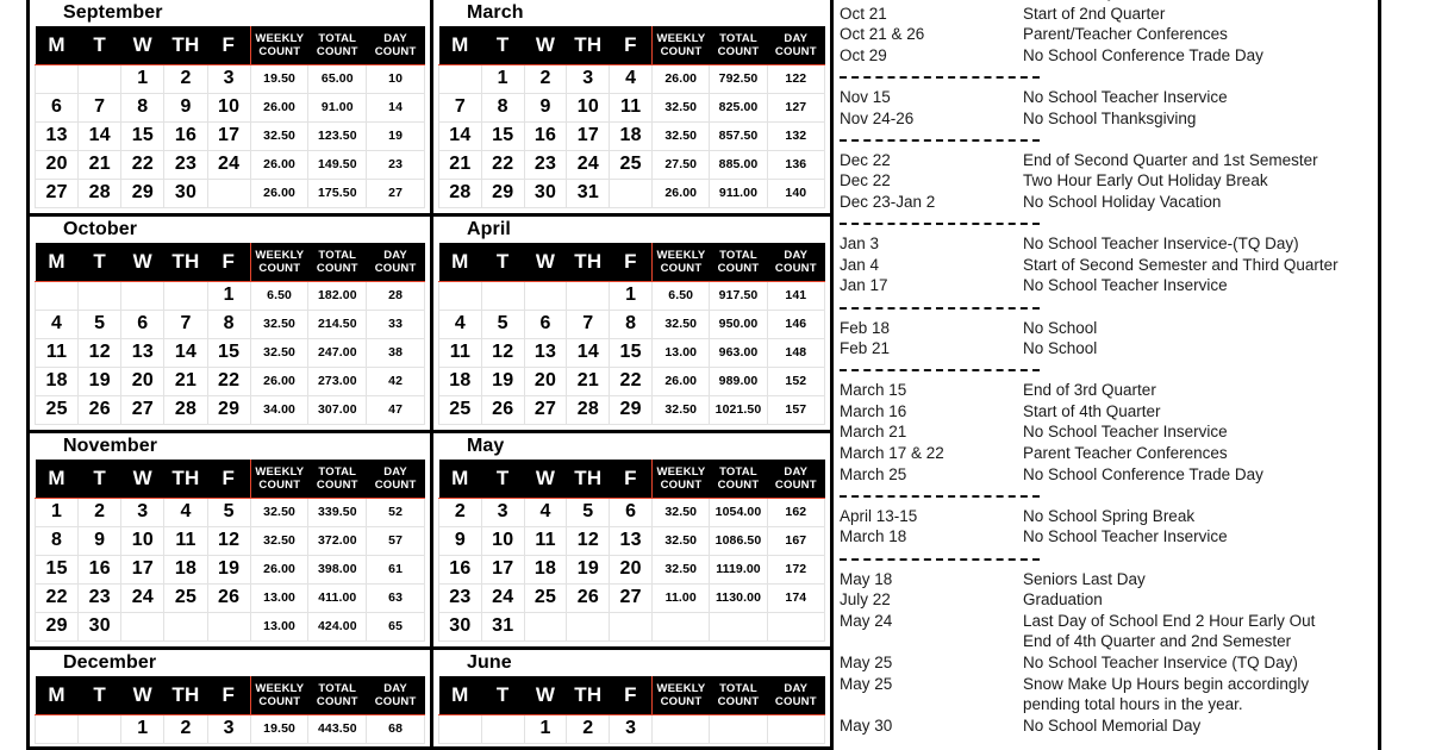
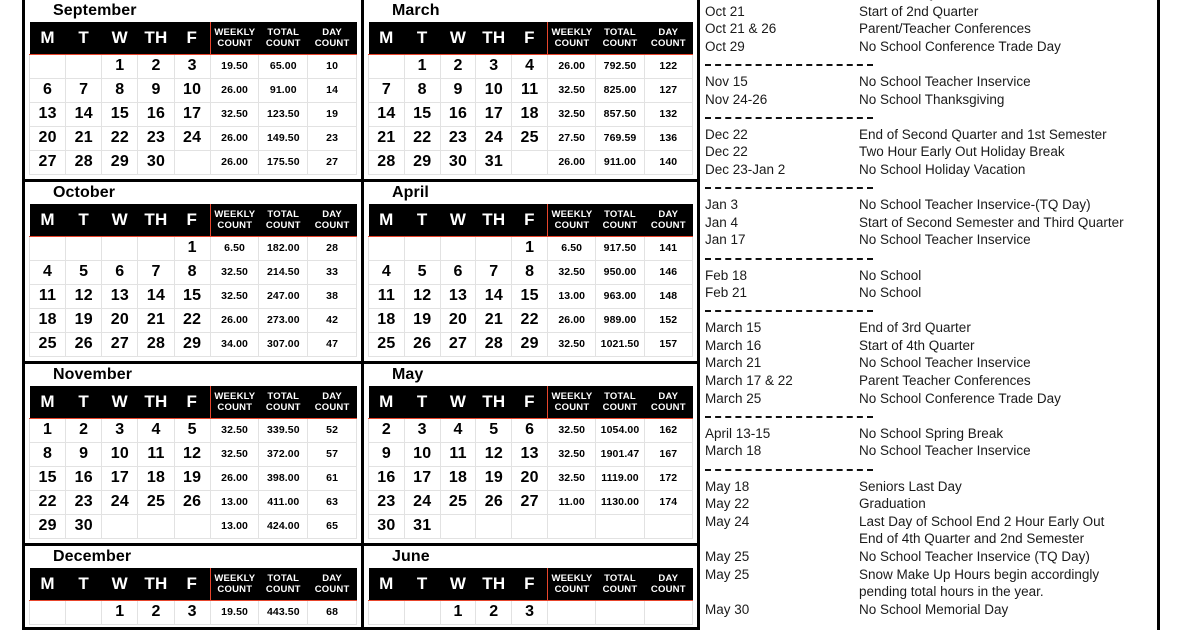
  September
  M	T	W	TH	F	WEEKLYCOUNT	TOTALCOUNT	DAYCOUNT
  		1	2	3	19.50	65.00	10
  6	7	8	9	10	26.00	91.00	14
  13	14	15	16	17	32.50	123.50	19
  20	21	22	23	24	26.00	149.50	23
  27	28	29	30		26.00	175.50	27
  October
  M	T	W	TH	F	WEEKLYCOUNT	TOTALCOUNT	DAYCOUNT
  				1	6.50	182.00	28
  4	5	6	7	8	32.50	214.50	33
  11	12	13	14	15	32.50	247.00	38
  18	19	20	21	22	26.00	273.00	42
  25	26	27	28	29	34.00	307.00	47
  November
  M	T	W	TH	F	WEEKLYCOUNT	TOTALCOUNT	DAYCOUNT
  1	2	3	4	5	32.50	339.50	52
  8	9	10	11	12	32.50	372.00	57
  15	16	17	18	19	26.00	398.00	61
  22	23	24	25	26	13.00	411.00	63
  29	30				13.00	424.00	65
  December
  M	T	W	TH	F	WEEKLYCOUNT	TOTALCOUNT	DAYCOUNT
  		1	2	3	19.50	443.50	68
  March
  M	T	W	TH	F	WEEKLYCOUNT	TOTALCOUNT	DAYCOUNT
  	1	2	3	4	26.00	792.50	122
  7	8	9	10	11	32.50	825.00	127
  14	15	16	17	18	32.50	857.50	132
- 21	22	23	24	25	27.50	885.00	136
+ 21	22	23	24	25	27.50	769.59	136
  28	29	30	31		26.00	911.00	140
  April
  M	T	W	TH	F	WEEKLYCOUNT	TOTALCOUNT	DAYCOUNT
  				1	6.50	917.50	141
  4	5	6	7	8	32.50	950.00	146
  11	12	13	14	15	13.00	963.00	148
  18	19	20	21	22	26.00	989.00	152
  25	26	27	28	29	32.50	1021.50	157
  May
  M	T	W	TH	F	WEEKLYCOUNT	TOTALCOUNT	DAYCOUNT
  2	3	4	5	6	32.50	1054.00	162
- 9	10	11	12	13	32.50	1086.50	167
+ 9	10	11	12	13	32.50	1901.47	167
  16	17	18	19	20	32.50	1119.00	172
  23	24	25	26	27	11.00	1130.00	174
  30	31
  June
  M	T	W	TH	F	WEEKLYCOUNT	TOTALCOUNT	DAYCOUNT
  		1	2	3
  Oct 21
  Start of 2nd Quarter
  Oct 21 & 26
  Parent/Teacher Conferences
  Oct 29
  No School Conference Trade Day
  Nov 15
  No School Teacher Inservice
  Nov 24-26
  No School Thanksgiving
  Dec 22
  End of Second Quarter and 1st Semester
  Dec 22
  Two Hour Early Out Holiday Break
  Dec 23-Jan 2
  No School Holiday Vacation
  Jan 3
  No School Teacher Inservice-(TQ Day)
  Jan 4
  Start of Second Semester and Third Quarter
  Jan 17
  No School Teacher Inservice
  Feb 18
  No School
  Feb 21
  No School
  March 15
  End of 3rd Quarter
  March 16
  Start of 4th Quarter
  March 21
  No School Teacher Inservice
  March 17 & 22
  Parent Teacher Conferences
  March 25
  No School Conference Trade Day
  April 13-15
  No School Spring Break
  March 18
  No School Teacher Inservice
  May 18
  Seniors Last Day
- July 22
+ May 22
  Graduation
  May 24
  Last Day of School End 2 Hour Early Out
  End of 4th Quarter and 2nd Semester
  May 25
  No School Teacher Inservice (TQ Day)
  May 25
  Snow Make Up Hours begin accordingly
  pending total hours in the year.
  May 30
  No School Memorial Day
